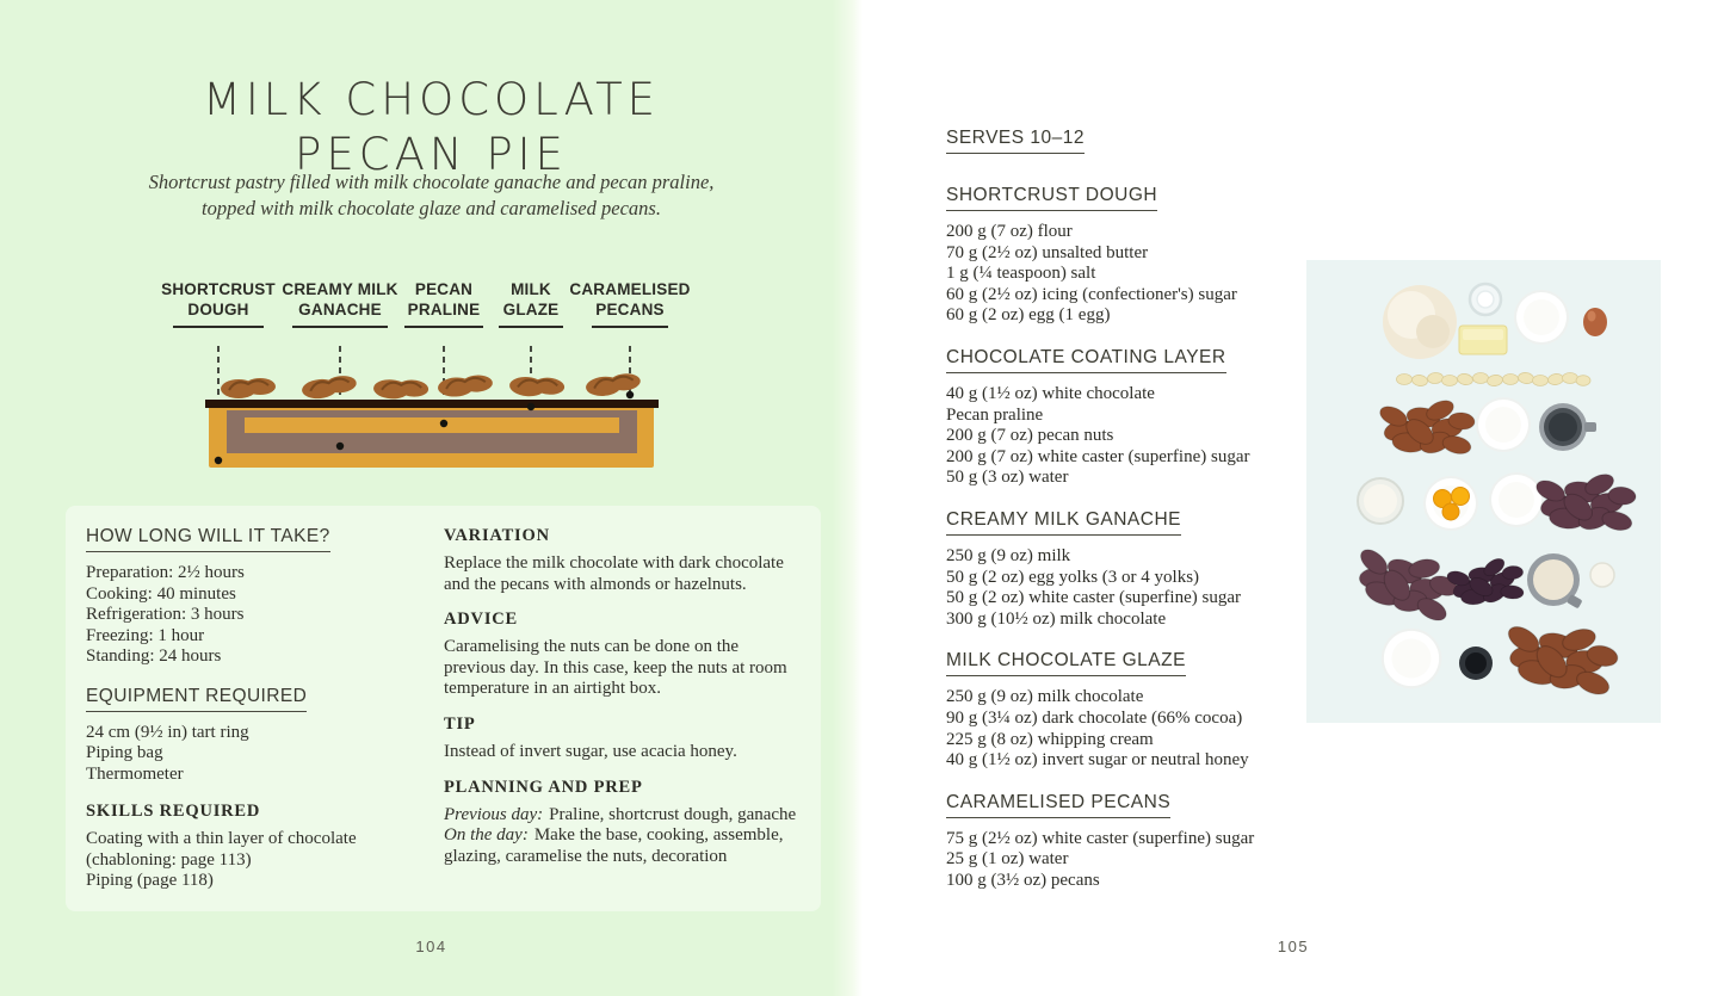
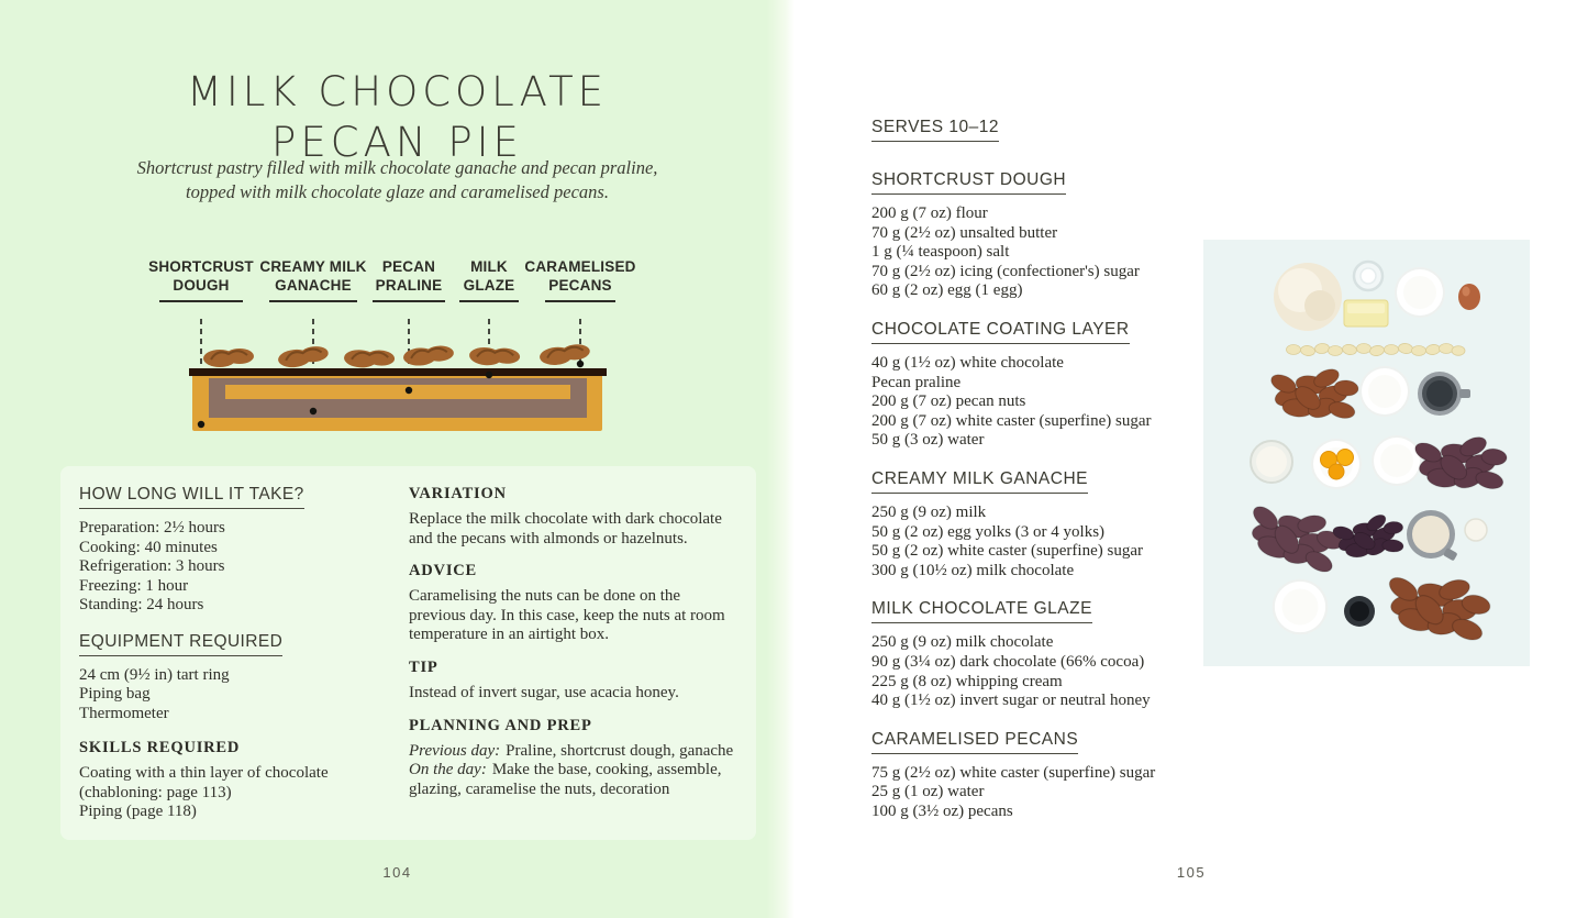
  MILK CHOCOLATE
  PECAN PIE
  Shortcrust pastry filled with milk chocolate ganache and pecan praline,
  topped with milk chocolate glaze and caramelised pecans.
  SHORTCRUST
  DOUGH
  CREAMY MILK
  GANACHE
  PECAN
  PRALINE
  MILK
  GLAZE
  CARAMELISED
  PECANS
  HOW LONG WILL IT TAKE?
  Preparation: 2½ hours
  Cooking: 40 minutes
  Refrigeration: 3 hours
  Freezing: 1 hour
  Standing: 24 hours
  EQUIPMENT REQUIRED
  24 cm (9½ in) tart ring
  Piping bag
  Thermometer
  SKILLS REQUIRED
  Coating with a thin layer of chocolate (chabloning: page 113)
  Piping (page 118)
  VARIATION
  Replace the milk chocolate with dark chocolate and the pecans with almonds or hazelnuts.
  ADVICE
  Caramelising the nuts can be done on the previous day. In this case, keep the nuts at room temperature in an airtight box.
  TIP
  Instead of invert sugar, use acacia honey.
  PLANNING AND PREP
  Previous day: Praline, shortcrust dough, ganache
  On the day: Make the base, cooking, assemble, glazing, caramelise the nuts, decoration
  104
  SERVES 10–12
  SHORTCRUST DOUGH
  200 g (7 oz) flour
  70 g (2½ oz) unsalted butter
  1 g (¼ teaspoon) salt
- 60 g (2½ oz) icing (confectioner's) sugar
+ 70 g (2½ oz) icing (confectioner's) sugar
  60 g (2 oz) egg (1 egg)
  CHOCOLATE COATING LAYER
  40 g (1½ oz) white chocolate
  Pecan praline
  200 g (7 oz) pecan nuts
  200 g (7 oz) white caster (superfine) sugar
  50 g (3 oz) water
  CREAMY MILK GANACHE
  250 g (9 oz) milk
  50 g (2 oz) egg yolks (3 or 4 yolks)
  50 g (2 oz) white caster (superfine) sugar
  300 g (10½ oz) milk chocolate
  MILK CHOCOLATE GLAZE
  250 g (9 oz) milk chocolate
  90 g (3¼ oz) dark chocolate (66% cocoa)
  225 g (8 oz) whipping cream
  40 g (1½ oz) invert sugar or neutral honey
  CARAMELISED PECANS
  75 g (2½ oz) white caster (superfine) sugar
  25 g (1 oz) water
  100 g (3½ oz) pecans
  105
